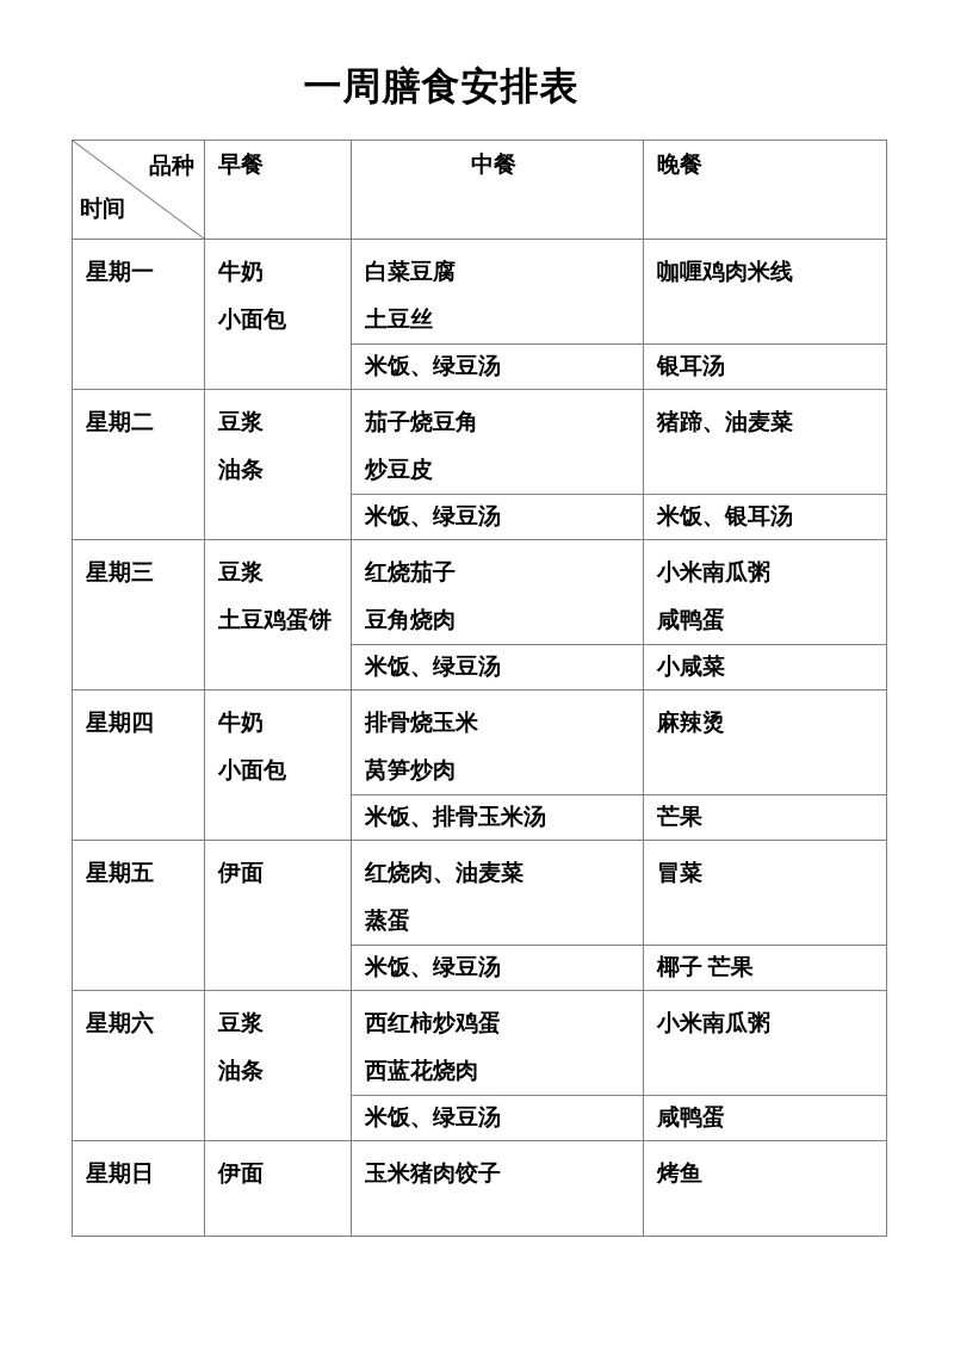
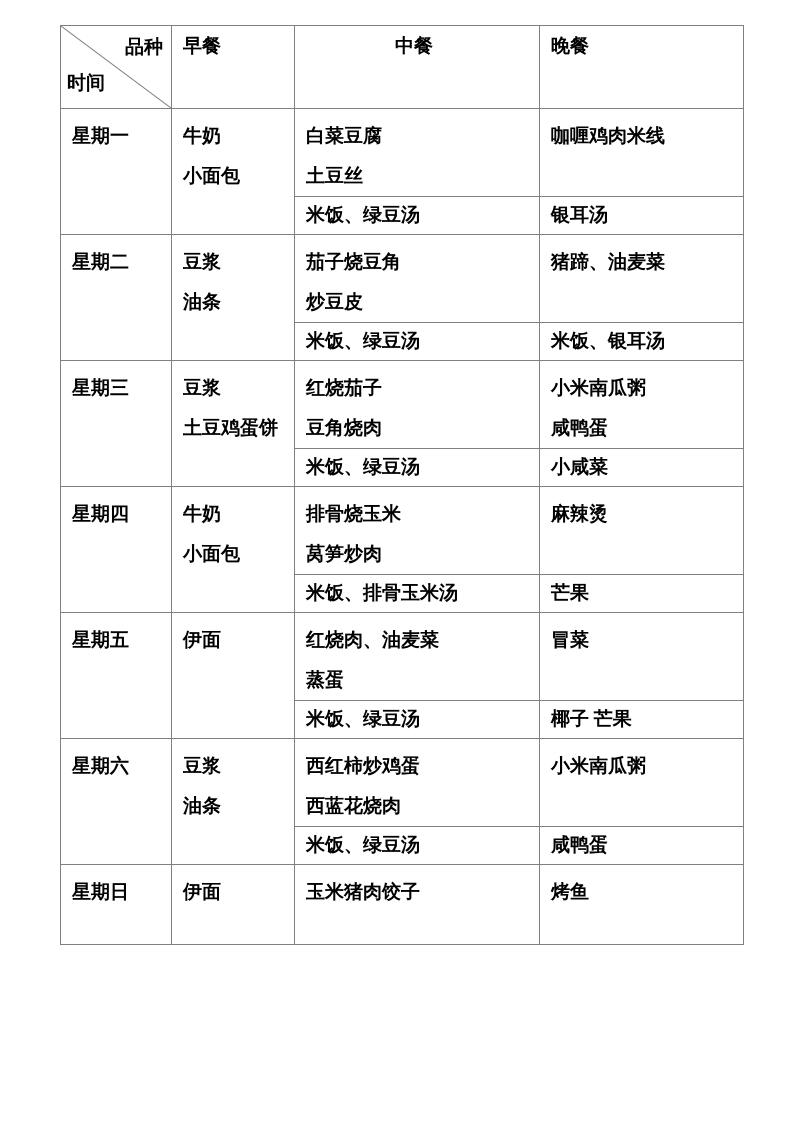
- 一周膳食安排表
  品种 时间	早餐	中餐	晚餐
  星期一	牛奶 小面包	白菜豆腐 土豆丝	咖喱鸡肉米线
  米饭、绿豆汤	银耳汤
  星期二	豆浆 油条	茄子烧豆角 炒豆皮	猪蹄、油麦菜
  米饭、绿豆汤	米饭、银耳汤
  星期三	豆浆 土豆鸡蛋饼	红烧茄子 豆角烧肉	小米南瓜粥 咸鸭蛋
  米饭、绿豆汤	小咸菜
  星期四	牛奶 小面包	排骨烧玉米 莴笋炒肉	麻辣烫
  米饭、排骨玉米汤	芒果
  星期五	伊面	红烧肉、油麦菜 蒸蛋	冒菜
  米饭、绿豆汤	椰子 芒果
  星期六	豆浆 油条	西红柿炒鸡蛋 西蓝花烧肉	小米南瓜粥
  米饭、绿豆汤	咸鸭蛋
  星期日	伊面	玉米猪肉饺子	烤鱼
